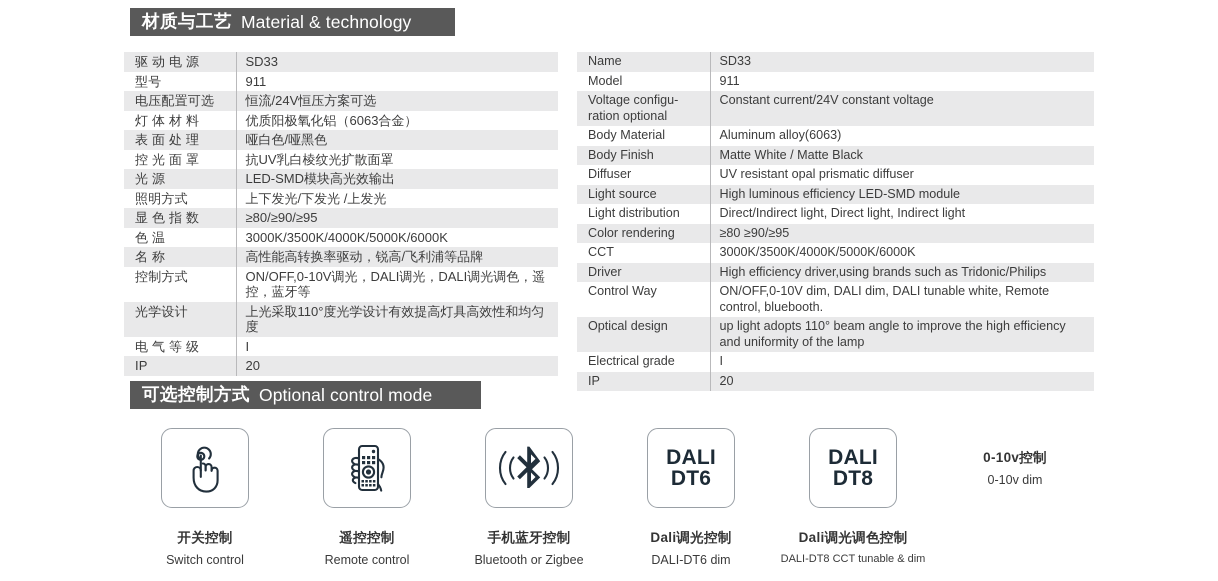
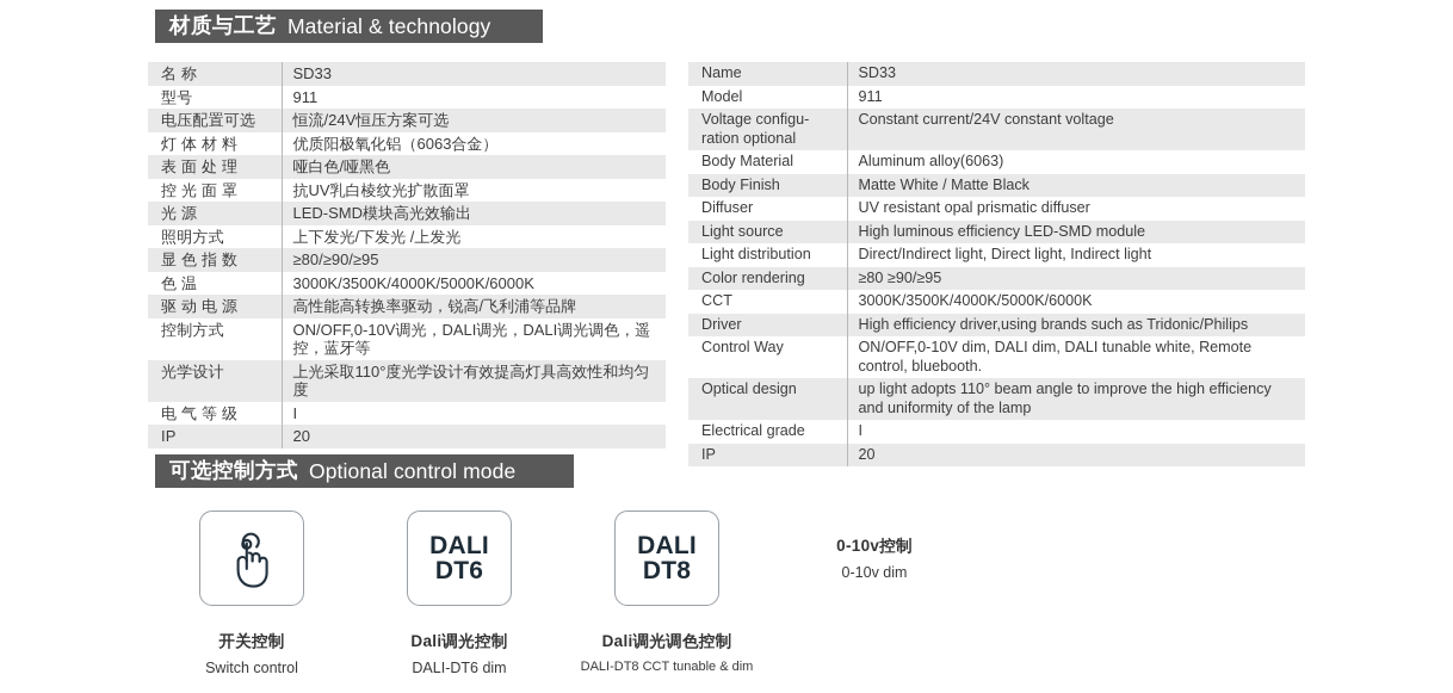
  材质与工艺
  Material & technology
- 驱 动 电 源	SD33
+ 名 称	SD33
  型号	911
  电压配置可选	恒流/24V恒压方案可选
  灯 体 材 料	优质阳极氧化铝（6063合金）
  表 面 处 理	哑白色/哑黑色
  控 光 面 罩	抗UV乳白棱纹光扩散面罩
  光 源	LED-SMD模块高光效输出
  照明方式	上下发光/下发光 /上发光
  显 色 指 数	≥80/≥90/≥95
  色 温	3000K/3500K/4000K/5000K/6000K
- 名 称	高性能高转换率驱动，锐高/飞利浦等品牌
+ 驱 动 电 源	高性能高转换率驱动，锐高/飞利浦等品牌
  控制方式	ON/OFF,0-10V调光，DALI调光，DALI调光调色，遥控，蓝牙等
  光学设计	上光采取110°度光学设计有效提高灯具高效性和均匀度
  电 气 等 级	I
  IP	20
  Name	SD33
  Model	911
  Voltage configu-ration optional	Constant current/24V constant voltage
  Body Material	Aluminum alloy(6063)
  Body Finish	Matte White / Matte Black
  Diffuser	UV resistant opal prismatic diffuser
  Light source	High luminous efficiency LED-SMD module
  Light distribution	Direct/Indirect light, Direct light, Indirect light
  Color rendering	≥80 ≥90/≥95
  CCT	3000K/3500K/4000K/5000K/6000K
  Driver	High efficiency driver,using brands such as Tridonic/Philips
  Control Way	ON/OFF,0-10V dim, DALI dim, DALI tunable white, Remote control, bluebooth.
  Optical design	up light adopts 110° beam angle to improve the high efficiency and uniformity of the lamp
  Electrical grade	I
  IP	20
  可选控制方式
  Optional control mode
  开关控制
  Switch control
- 遥控控制
- Remote control
- 手机蓝牙控制
- Bluetooth or Zigbee
  DALI
  DT6
  Dali调光控制
  DALI-DT6 dim
  DALI
  DT8
  Dali调光调色控制
  DALI-DT8 CCT tunable & dim
  0-10v控制
  0-10v dim
